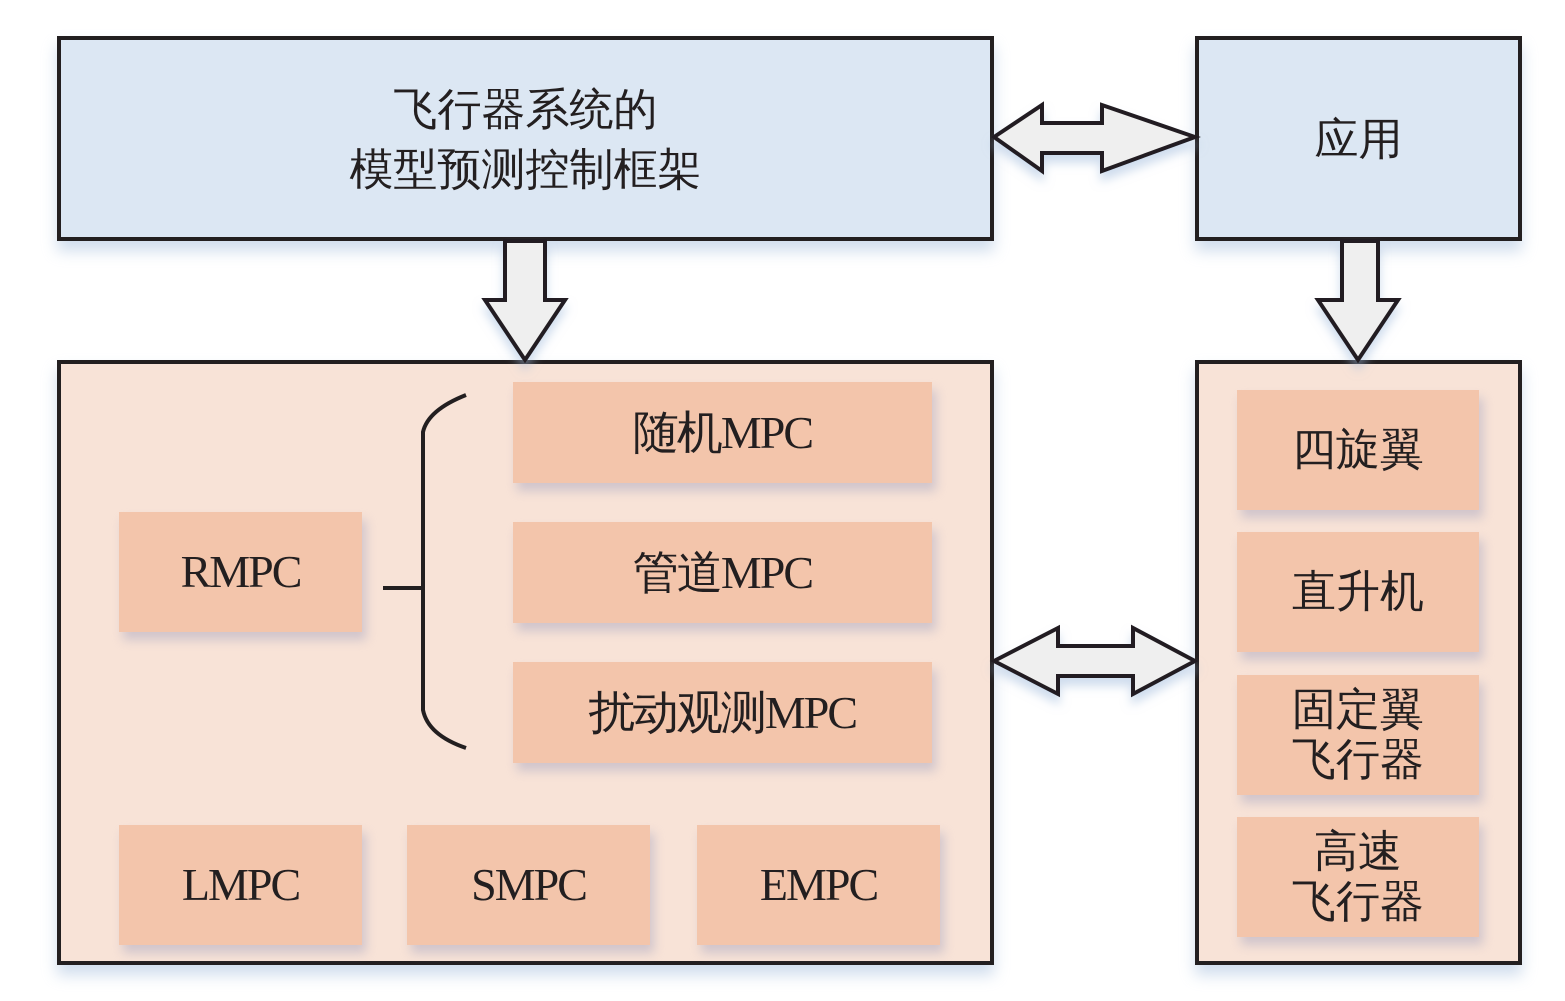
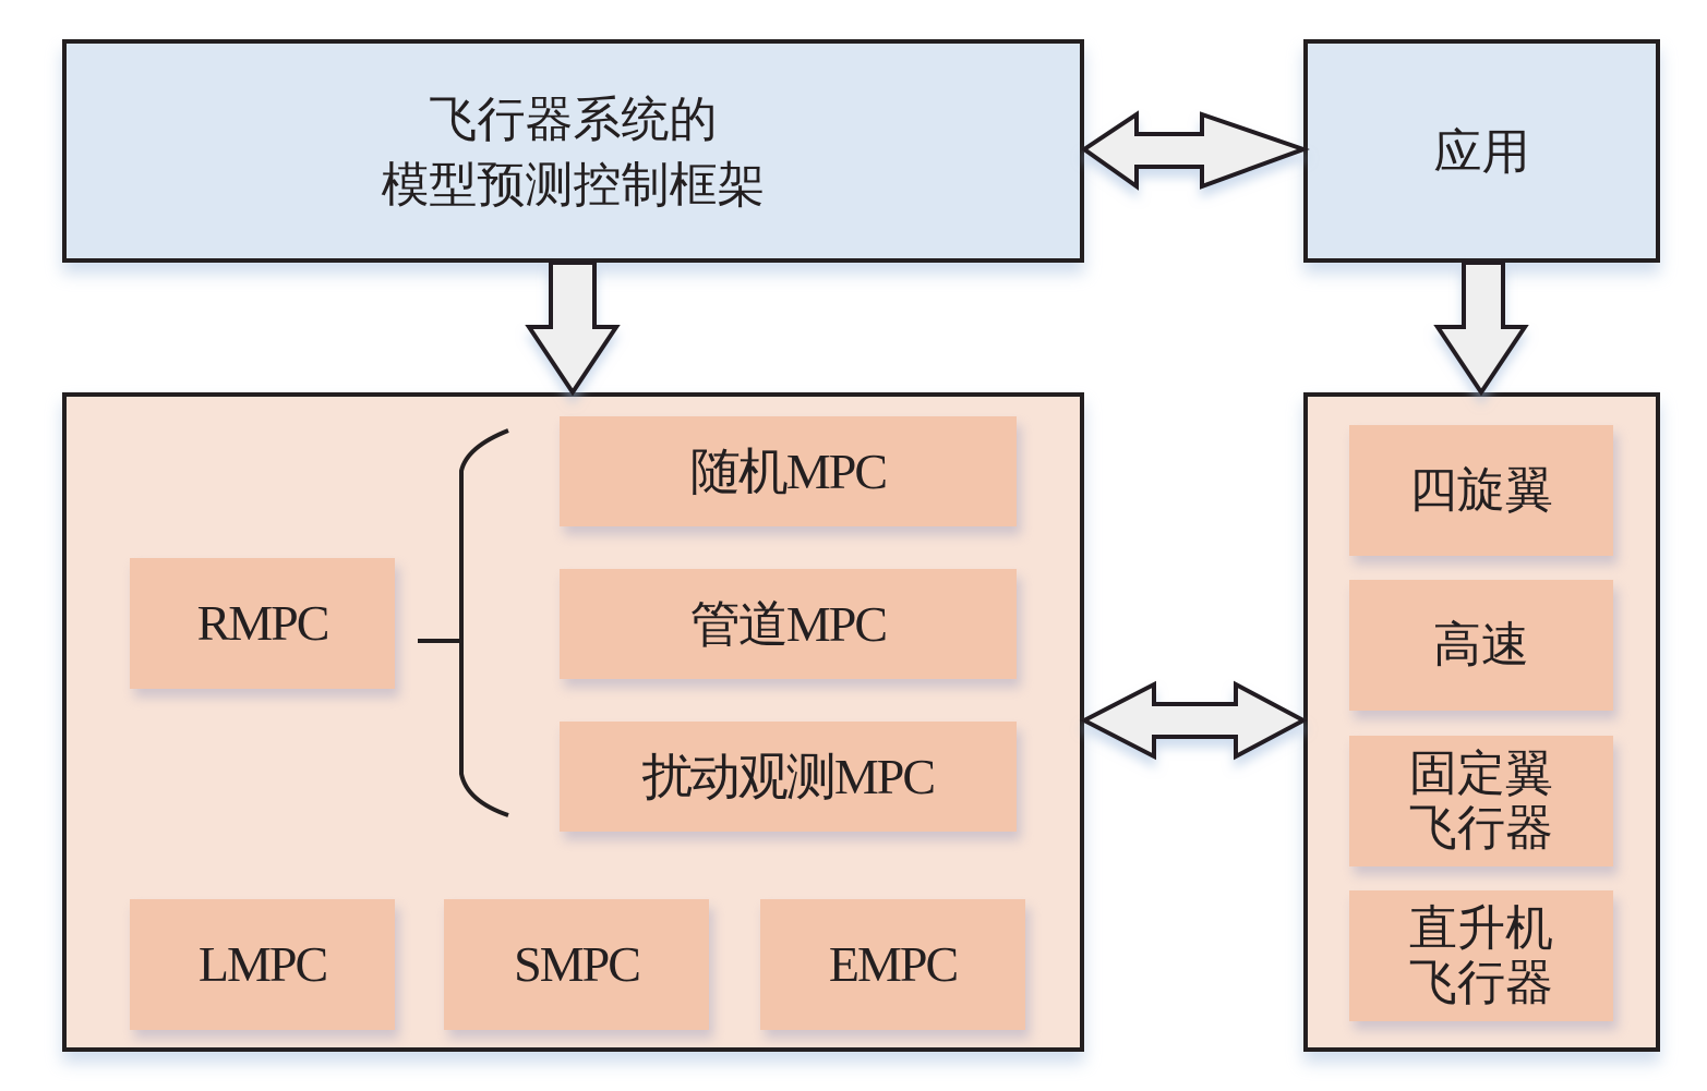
  飞行器系统的
  模型预测控制框架
  应用
  RMPC
  随机MPC
  管道MPC
  扰动观测MPC
  LMPC
  SMPC
  EMPC
  四旋翼
- 直升机
+ 高速
  固定翼
  飞行器
- 高速
+ 直升机
  飞行器
